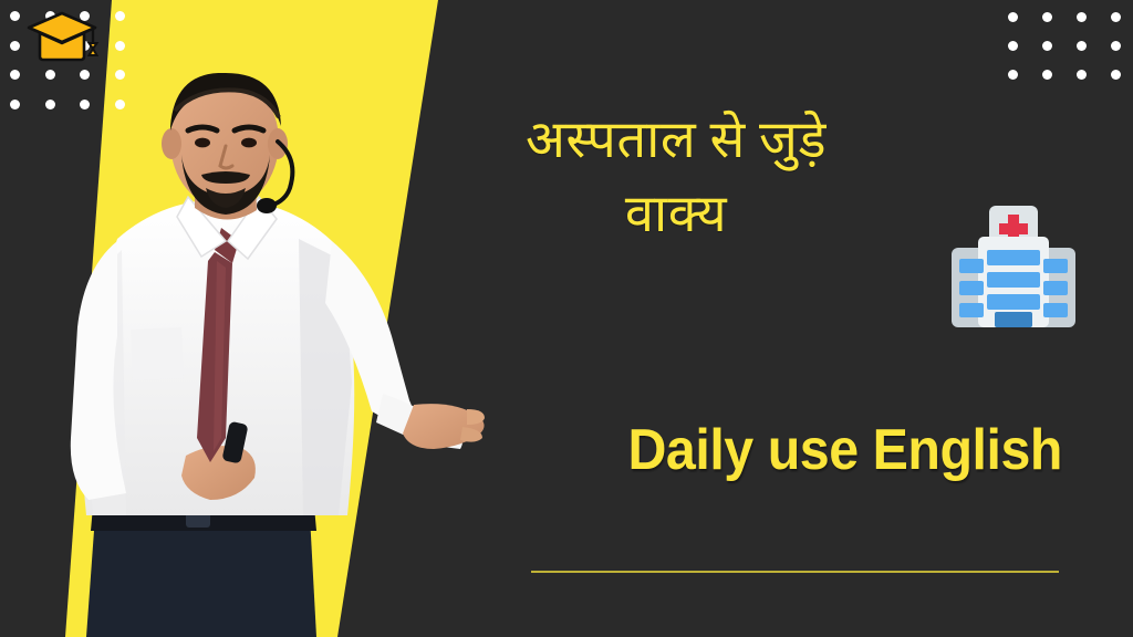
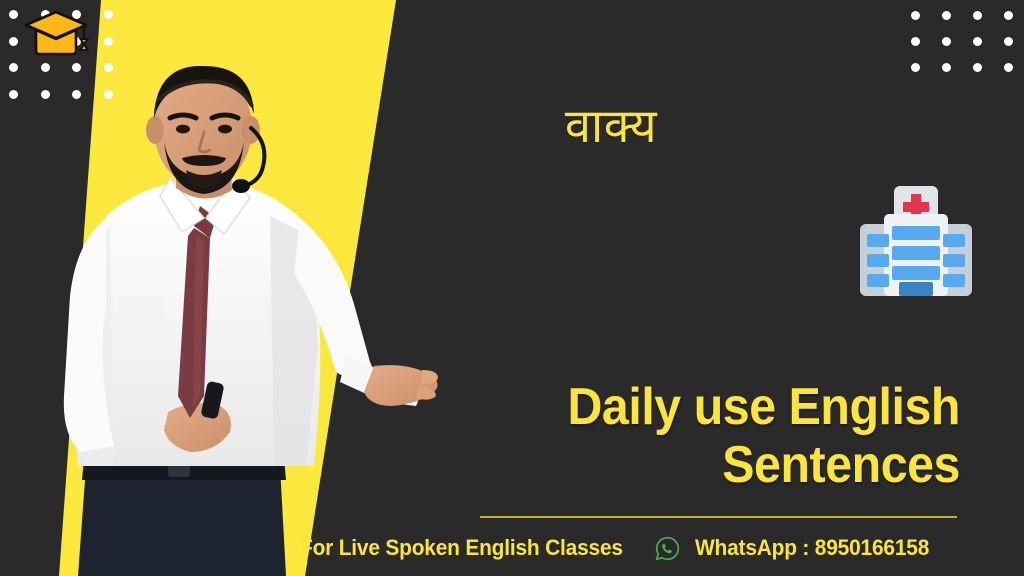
- अस्पताल से जुड़े
  वाक्य
  Daily use English
+ Sentences
+ For Live Spoken English Classes
+ WhatsApp : 8950166158
